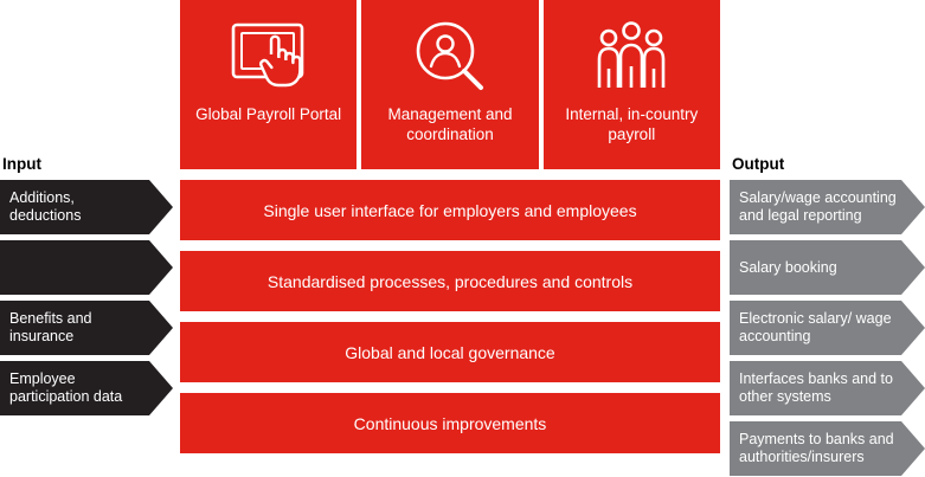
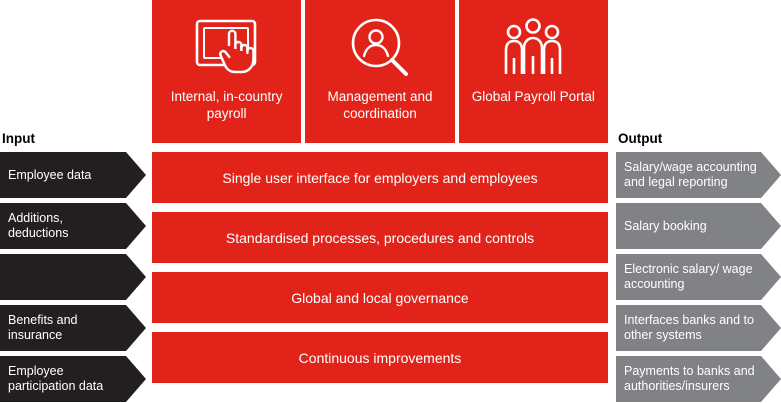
- Global Payroll Portal
+ Internal, in-country payroll
  Management and coordination
- Internal, in-country payroll
+ Global Payroll Portal
  Input
  Output
  Single user interface for employers and employees
  Standardised processes, procedures and controls
  Global and local governance
  Continuous improvements
+ Employee data
  Additions, deductions
  Benefits and insurance
  Employee participation data
  Salary/wage accounting and legal reporting
  Salary booking
  Electronic salary/ wage accounting
  Interfaces banks and to other systems
  Payments to banks and authorities/insurers
